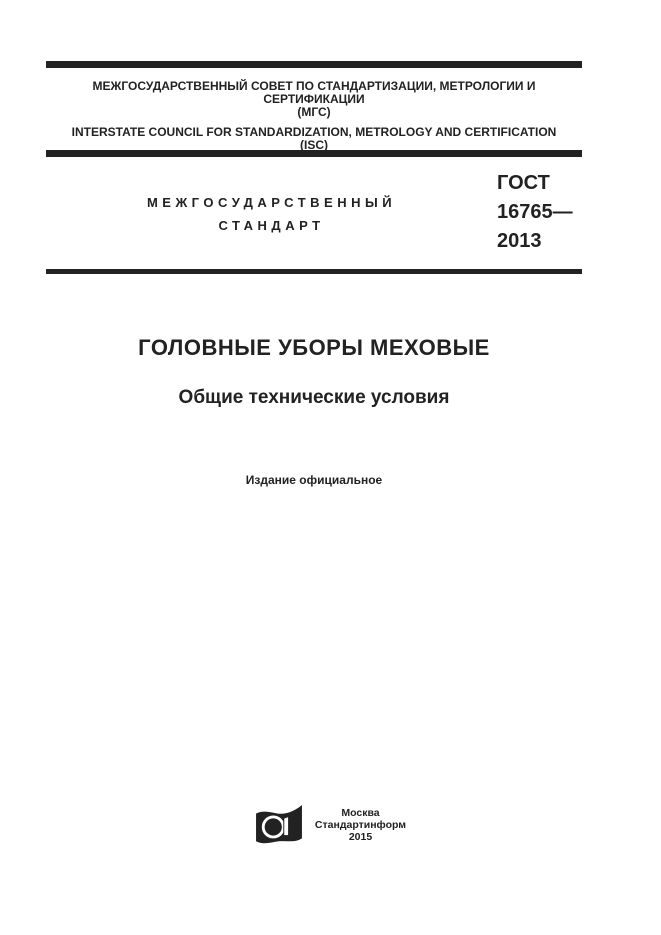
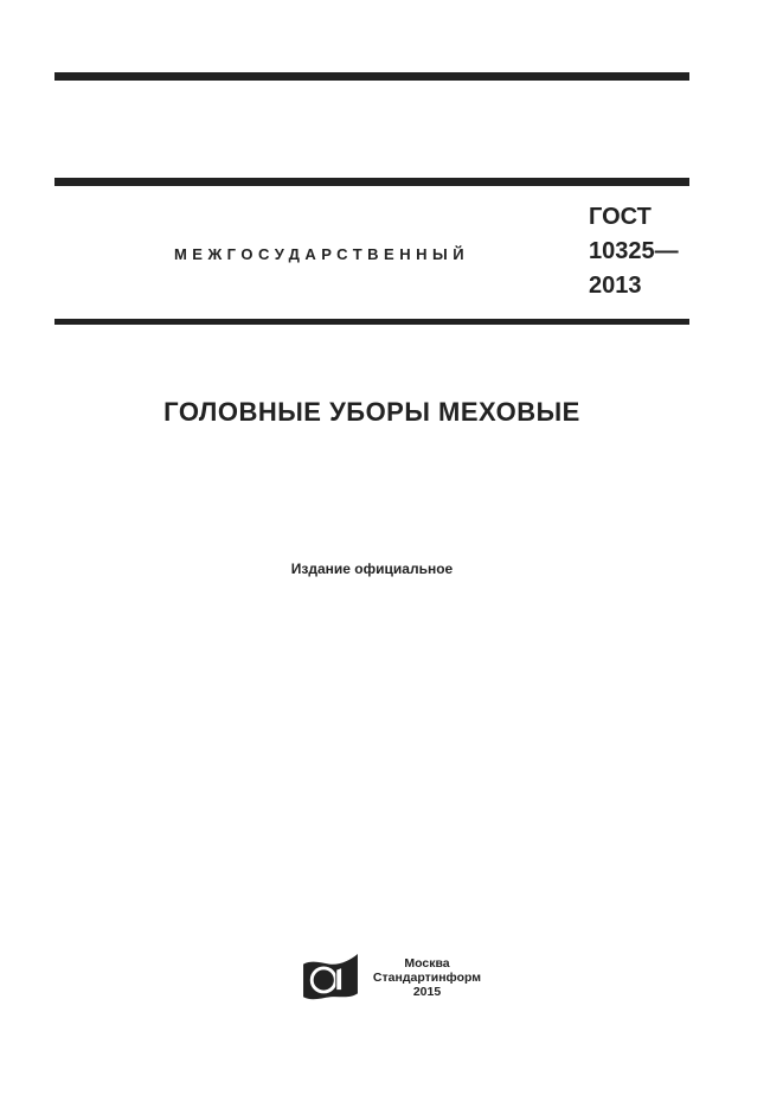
- МЕЖГОСУДАРСТВЕННЫЙ СОВЕТ ПО СТАНДАРТИЗАЦИИ, МЕТРОЛОГИИ И СЕРТИФИКАЦИИ
- (МГС)
- INTERSTATE COUNCIL FOR STANDARDIZATION, METROLOGY AND CERTIFICATION
- (ISC)
  МЕЖГОСУДАРСТВЕННЫЙ
- СТАНДАРТ
  ГОСТ
- 16765—
+ 10325—
  2013
  ГОЛОВНЫЕ УБОРЫ МЕХОВЫЕ
- Общие технические условия
  Издание официальное
  Москва
  Стандартинформ
  2015
